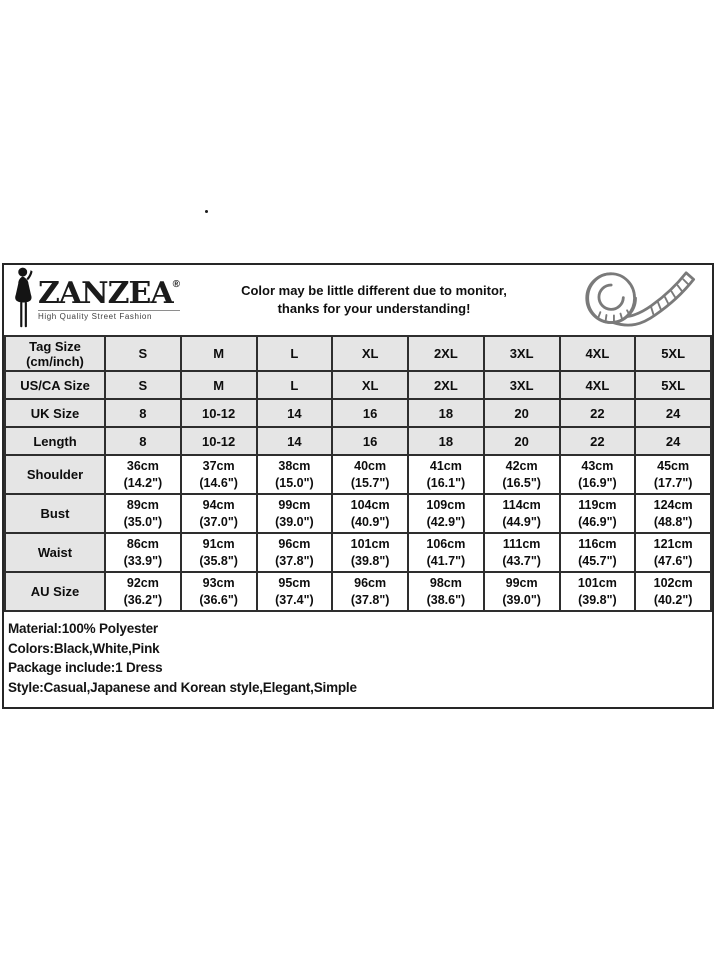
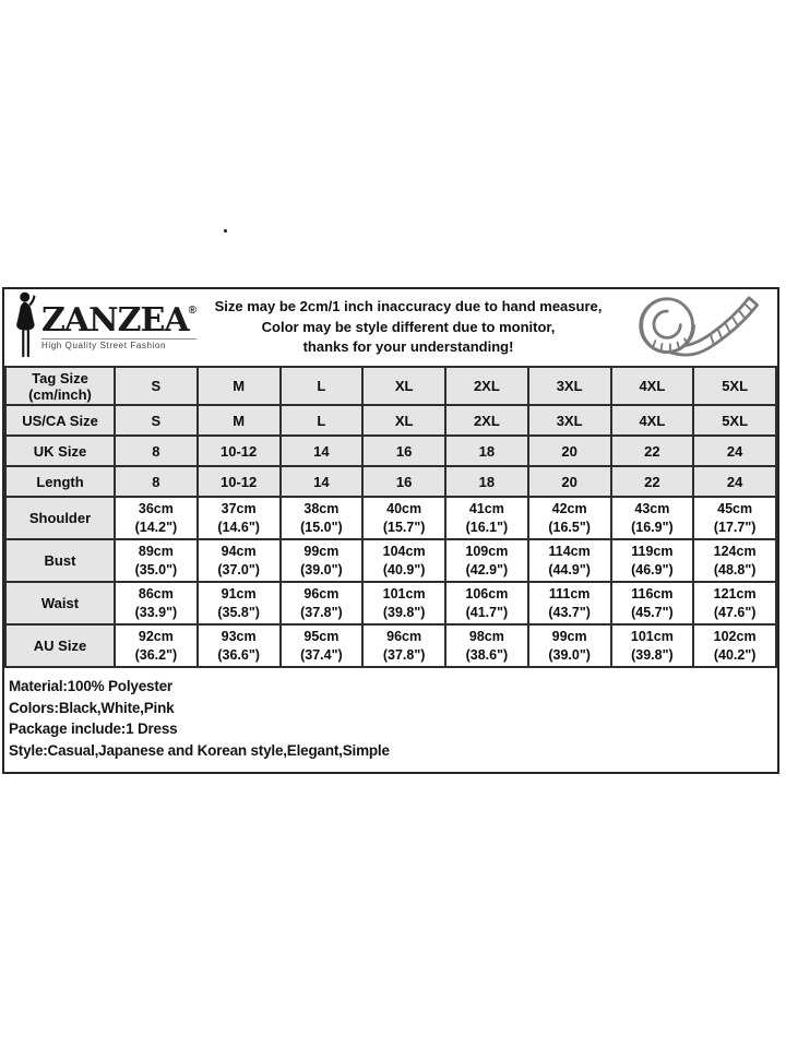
  ZANZEA
  ®
  High Quality Street Fashion
+ Size may be 2cm/1 inch inaccuracy due to hand measure,
- Color may be little different due to monitor,
+ Color may be style different due to monitor,
  thanks for your understanding!
  Tag Size(cm/inch)	S	M	L	XL	2XL	3XL	4XL	5XL
  US/CA Size	S	M	L	XL	2XL	3XL	4XL	5XL
  UK Size	8	10-12	14	16	18	20	22	24
  Length	8	10-12	14	16	18	20	22	24
  Shoulder	36cm(14.2")	37cm(14.6")	38cm(15.0")	40cm(15.7")	41cm(16.1")	42cm(16.5")	43cm(16.9")	45cm(17.7")
  Bust	89cm(35.0")	94cm(37.0")	99cm(39.0")	104cm(40.9")	109cm(42.9")	114cm(44.9")	119cm(46.9")	124cm(48.8")
  Waist	86cm(33.9")	91cm(35.8")	96cm(37.8")	101cm(39.8")	106cm(41.7")	111cm(43.7")	116cm(45.7")	121cm(47.6")
  AU Size	92cm(36.2")	93cm(36.6")	95cm(37.4")	96cm(37.8")	98cm(38.6")	99cm(39.0")	101cm(39.8")	102cm(40.2")
  Material:100% Polyester
  Colors:Black,White,Pink
  Package include:1 Dress
  Style:Casual,Japanese and Korean style,Elegant,Simple
